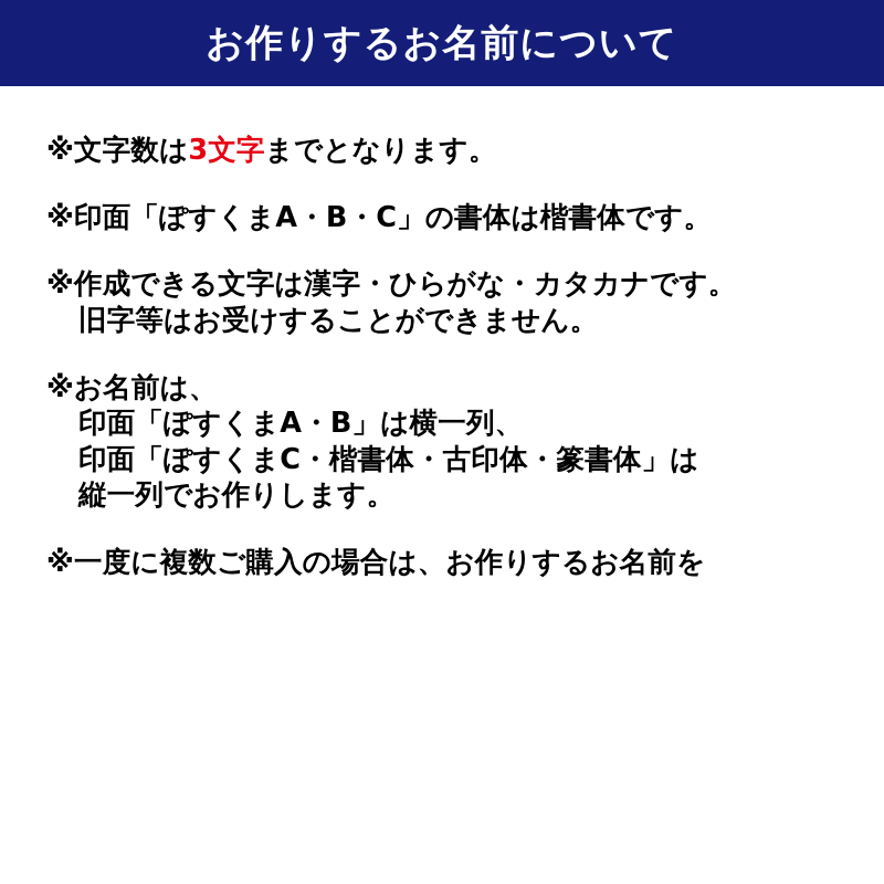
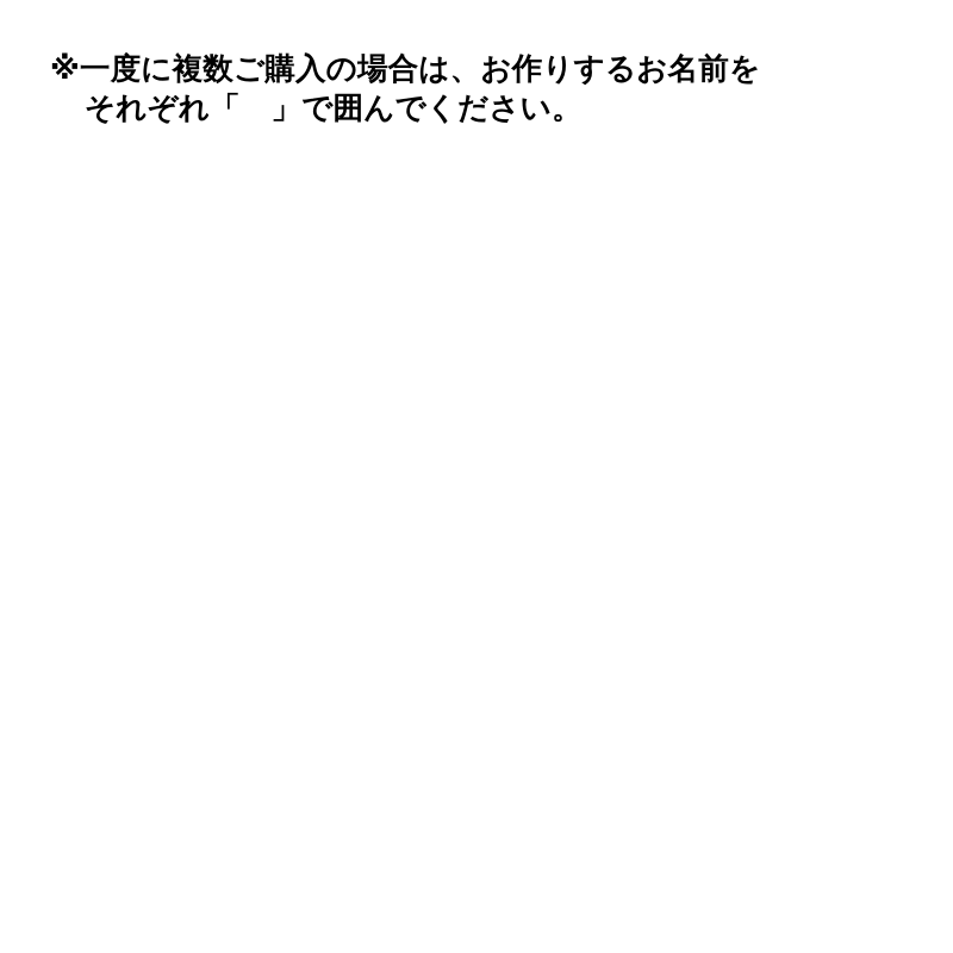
- お作りするお名前について
- ※文字数は3文字までとなります。
- ※印面「ぽすくまA・B・C」の書体は楷書体です。
- ※作成できる文字は漢字・ひらがな・カタカナです。
- 旧字等はお受けすることができません。
- ※お名前は、
- 印面「ぽすくまA・B」は横一列、
- 印面「ぽすくまC・楷書体・古印体・篆書体」は
- 縦一列でお作りします。
  ※一度に複数ご購入の場合は、お作りするお名前を
+ それぞれ「 」で囲んでください。
